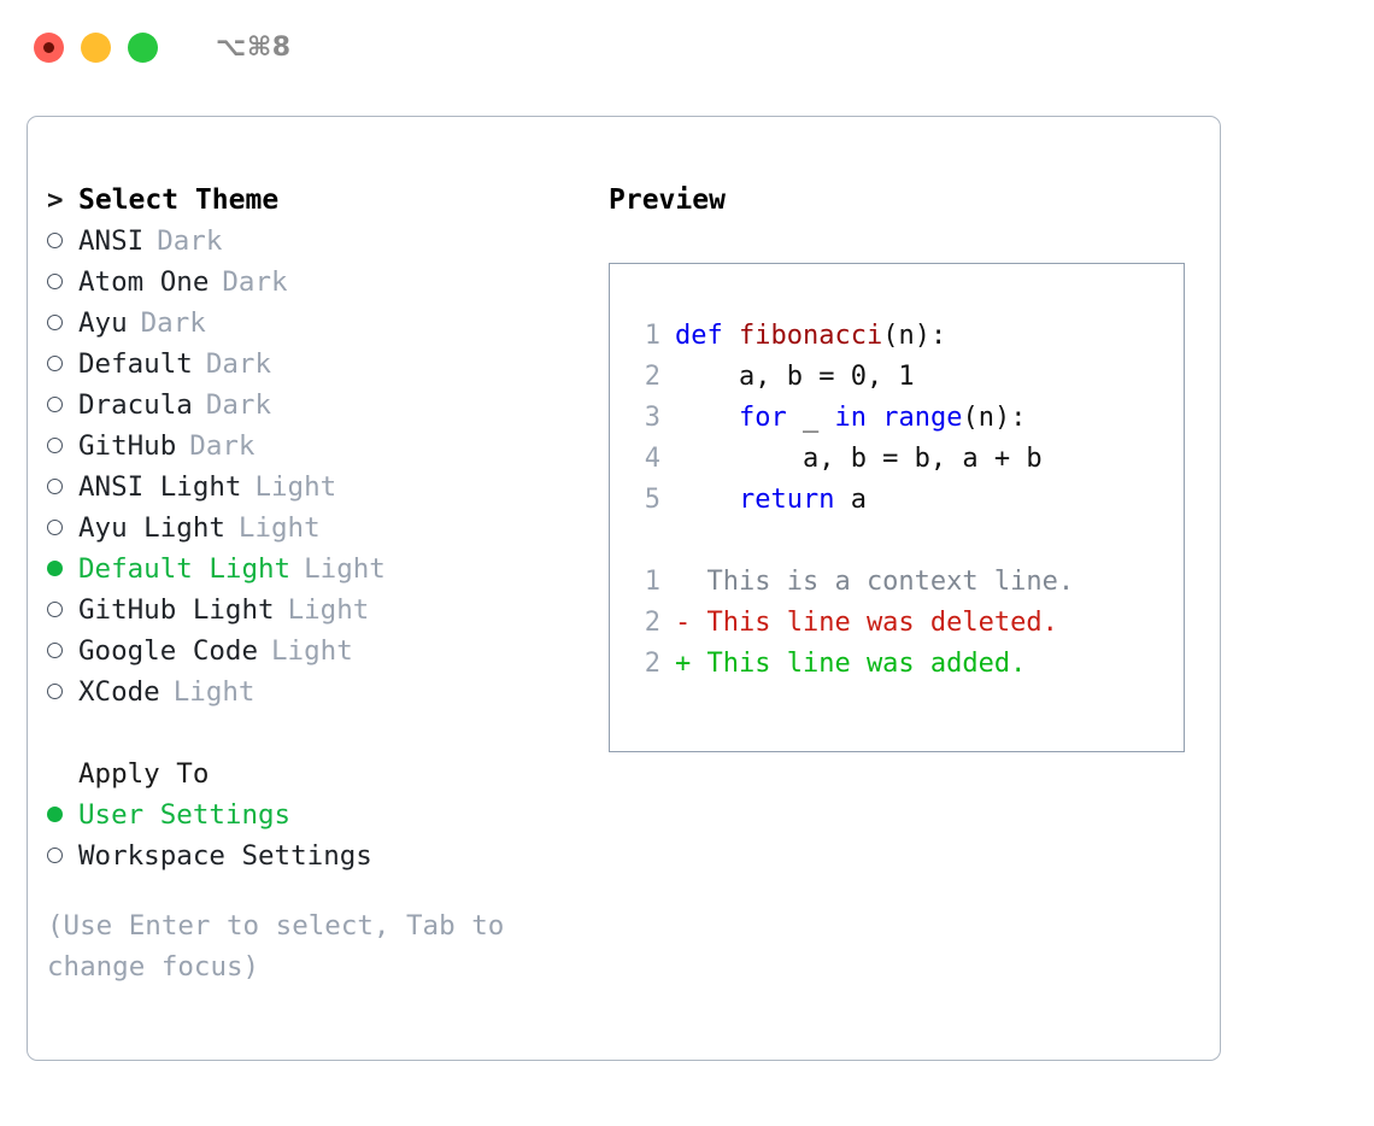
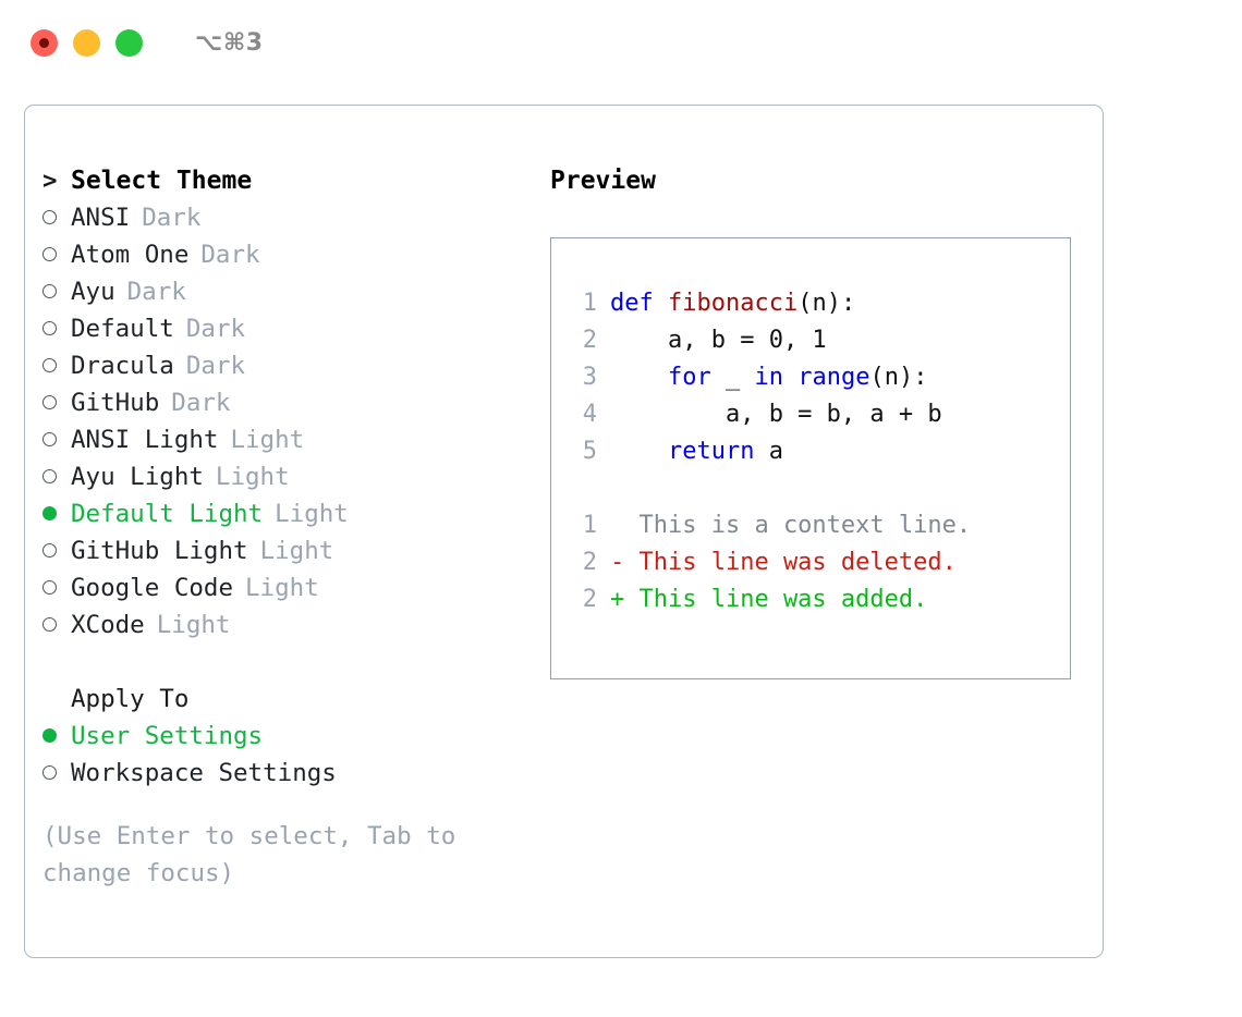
- ⌥⌘8
+ ⌥⌘3
  >
  Select Theme
  ANSI
  Dark
  Atom One
  Dark
  Ayu
  Dark
  Default
  Dark
  Dracula
  Dark
  GitHub
  Dark
  ANSI Light
  Light
  Ayu Light
  Light
  Default Light
  Light
  GitHub Light
  Light
  Google Code
  Light
  XCode
  Light
  Apply To
  User Settings
  Workspace Settings
  (Use Enter to select, Tab to change focus)
  Preview
  1 def fibonacci(n):
  2 a, b = 0, 1
  3 for _ in range(n):
  4 a, b = b, a + b
  5 return a
  1 This is a context line.
  2 - This line was deleted.
  2 + This line was added.
